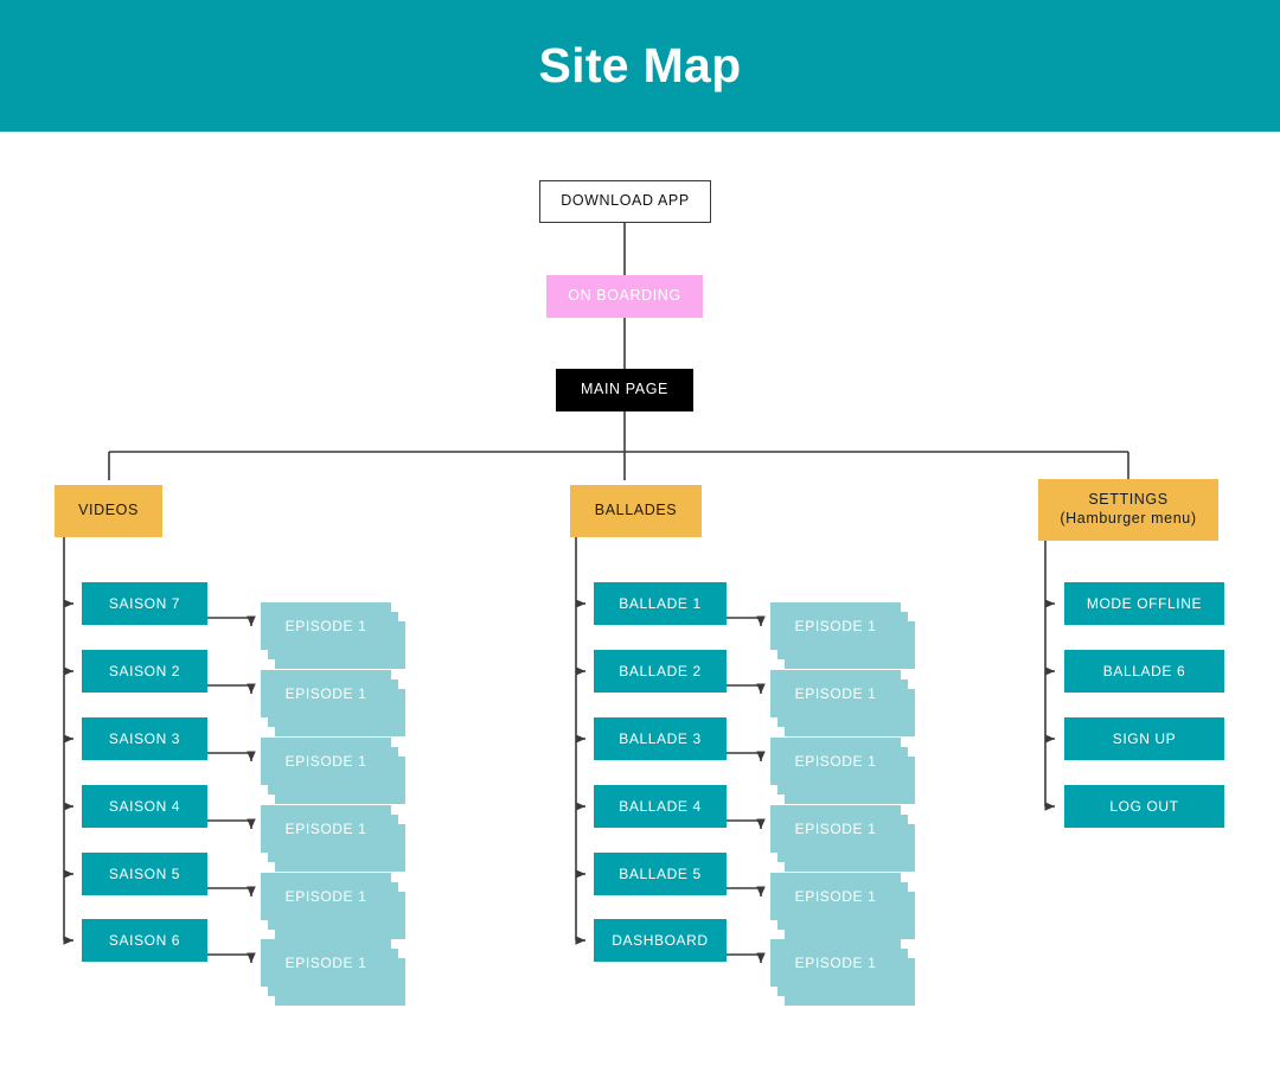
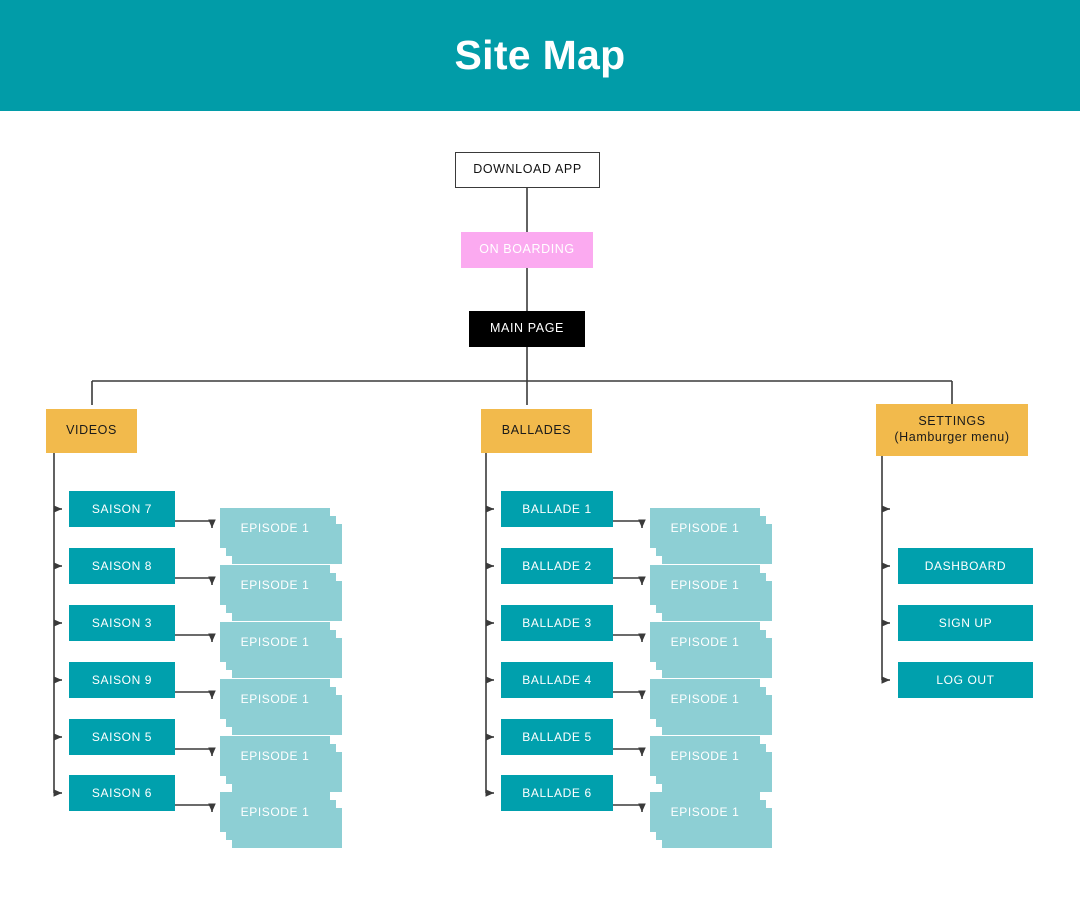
  Site Map
  DOWNLOAD APP
  ON BOARDING
  MAIN PAGE
  VIDEOS
  SAISON 7
- SAISON 2
+ SAISON 8
  SAISON 3
- SAISON 4
+ SAISON 9
  SAISON 5
  SAISON 6
  EPISODE 1
  EPISODE 1
  EPISODE 1
  EPISODE 1
  EPISODE 1
  EPISODE 1
  BALLADES
  BALLADE 1
  BALLADE 2
  BALLADE 3
  BALLADE 4
  BALLADE 5
- DASHBOARD
+ BALLADE 6
  EPISODE 1
  EPISODE 1
  EPISODE 1
  EPISODE 1
  EPISODE 1
  EPISODE 1
  SETTINGS
  (Hamburger menu)
- MODE OFFLINE
- BALLADE 6
+ DASHBOARD
  SIGN UP
  LOG OUT
